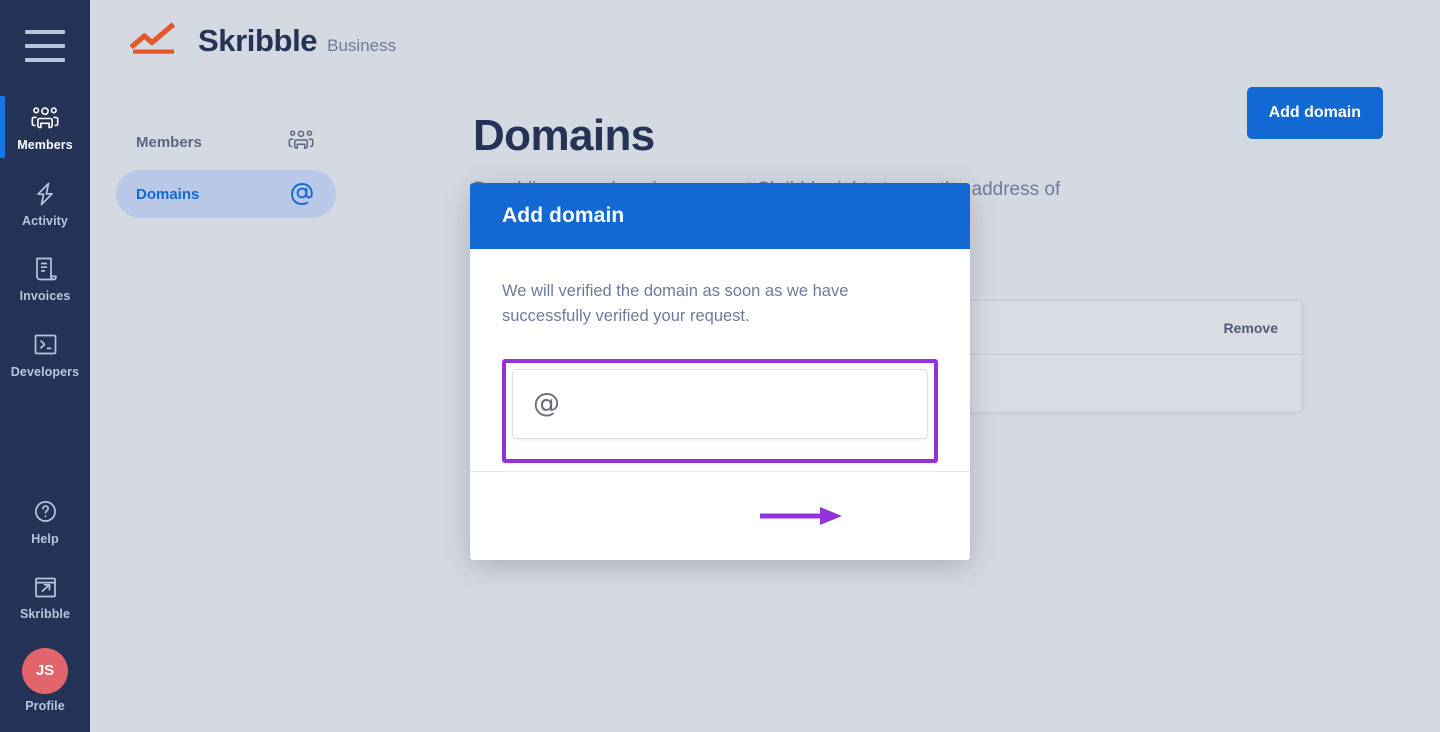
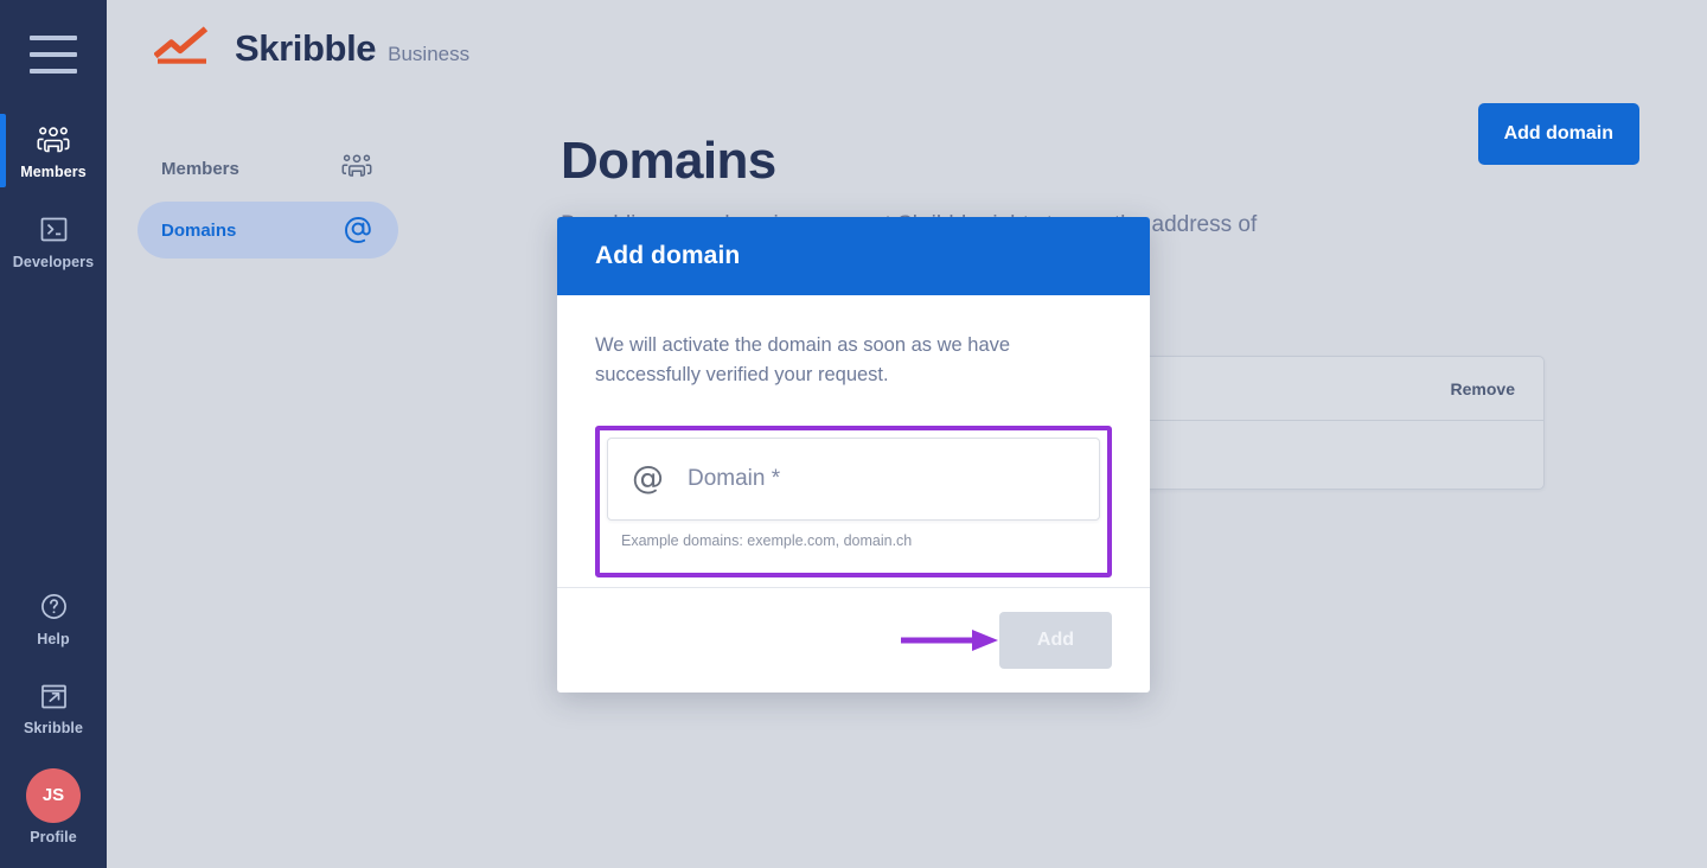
  Members
- Activity
- Invoices
  Developers
  Help
  Skribble
  JS
  Profile
  Skribble
  Business
  Members
  Domains
  Domains
  Add domain
  Remove
  Add domain
- We will verified the domain as soon as we have successfully verified your request.
+ We will activate the domain as soon as we have successfully verified your request.
  @
+ Domain *
+ Example domains: exemple.com, domain.ch
+ Add
